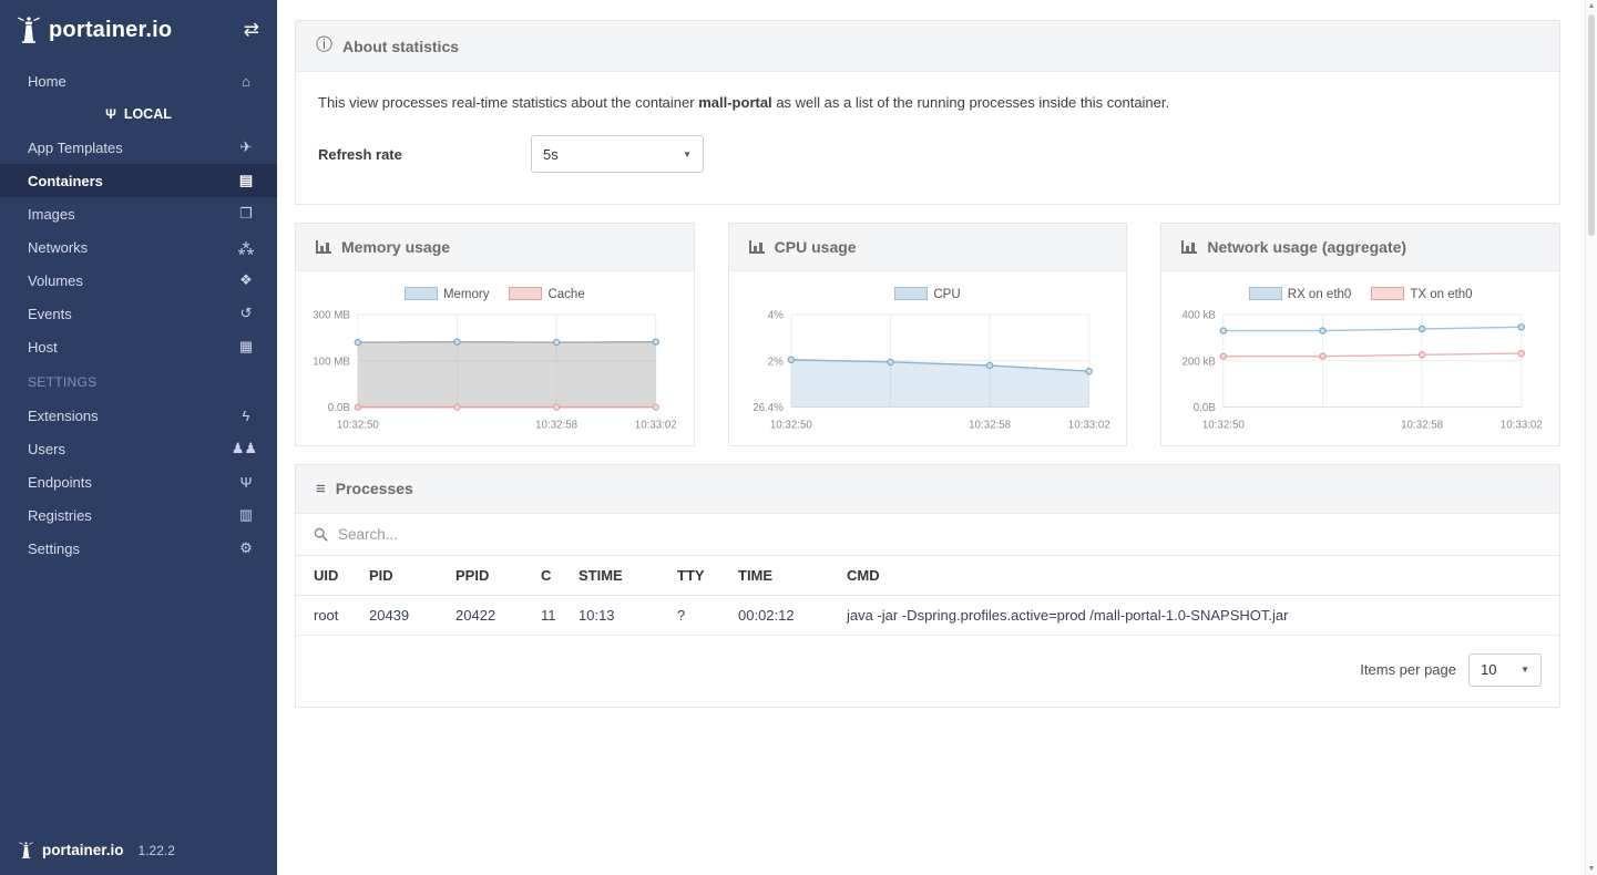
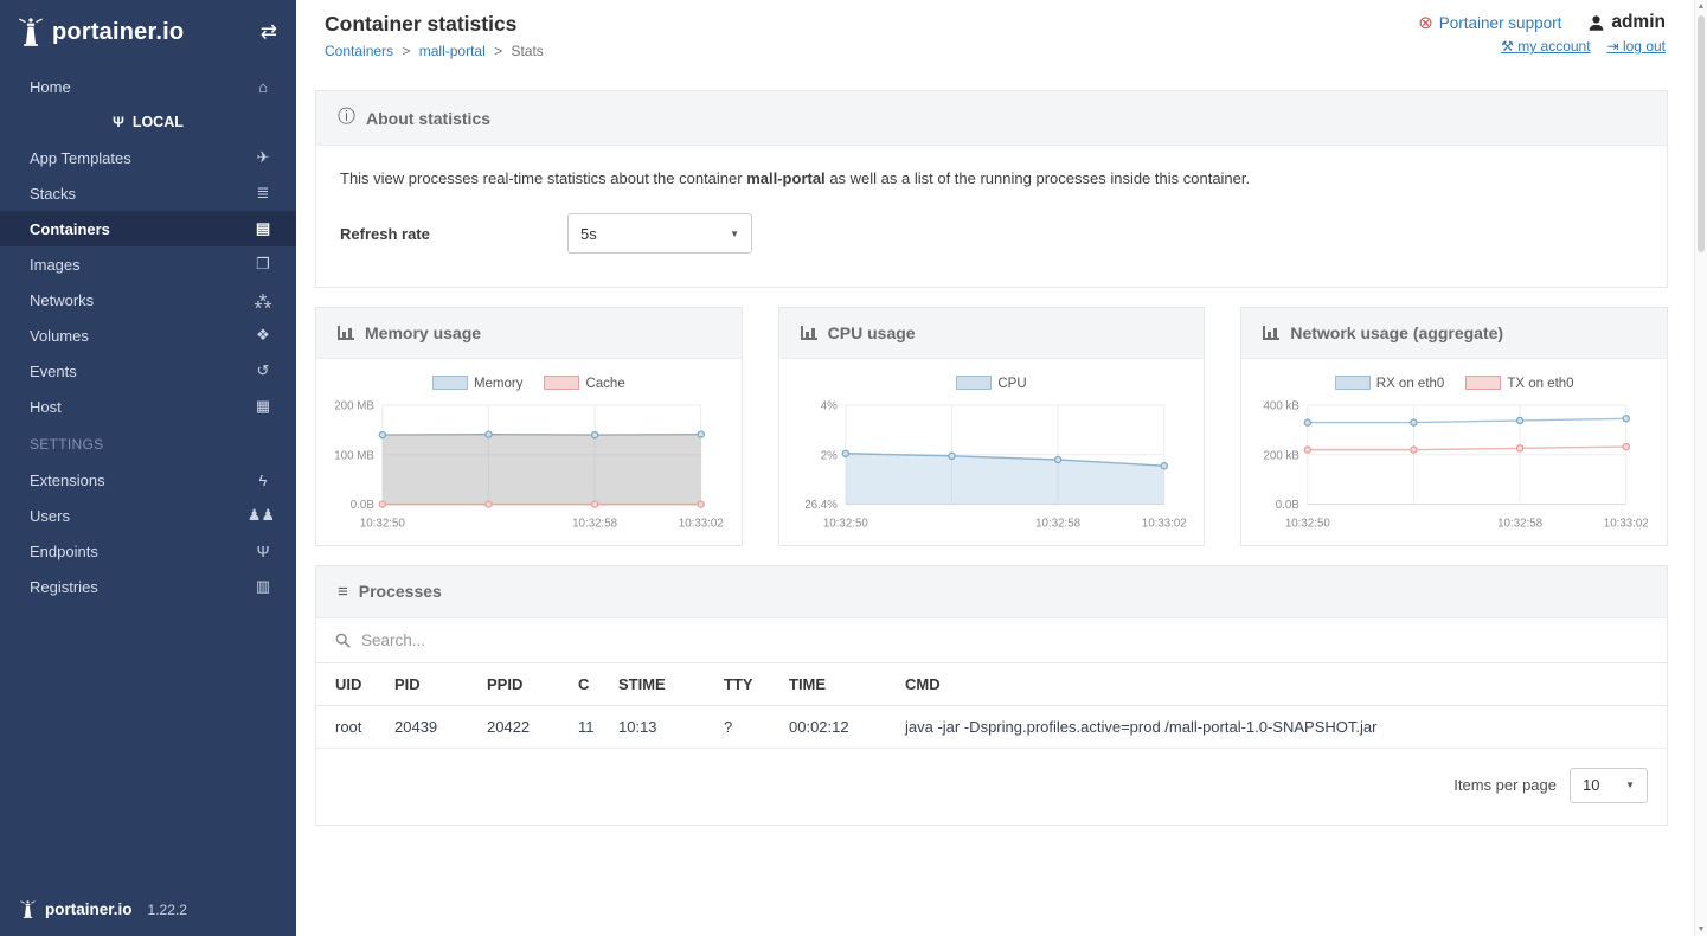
  portainer.io
  ⇄
  Home
  ⌂
  Ψ
  LOCAL
  App Templates
  ✈
+ Stacks
+ ≣
  Containers
  ▤
  Images
  ❐
  Networks
  ⁂
  Volumes
  ❖
  Events
  ↺
  Host
  ▦
  SETTINGS
  Extensions
  ϟ
  Users
  ♟♟
  Endpoints
  Ψ
  Registries
  ▥
- Settings
- ⚙
  portainer.io
  1.22.2
+ Container statistics
+ Containers > mall-portal > Stats
+ ⊗
+ Portainer support
+ admin
+ ⚒ my account
+ ⇥ log out
  ⓘ
  About statistics
  This view processes real-time statistics about the container mall-portal as well as a list of the running processes inside this container.
  Refresh rate
  5s
  ▼
  Memory usage
  Memory Cache
- 300 MB
+ 200 MB
  100 MB
  0.0B
  10:32:50
  10:32:58
  10:33:02
  CPU usage
  CPU
  4%
  2%
  26.4%
  10:32:50
  10:32:58
  10:33:02
  Network usage (aggregate)
  RX on eth0 TX on eth0
  400 kB
  200 kB
  0.0B
  10:32:50
  10:32:58
  10:33:02
  ≡
  Processes
  Search...
  UID	PID	PPID	C	STIME	TTY	TIME	CMD
  root	20439	20422	11	10:13	?	00:02:12	java -jar -Dspring.profiles.active=prod /mall-portal-1.0-SNAPSHOT.jar
  Items per page
  10
  ▼
